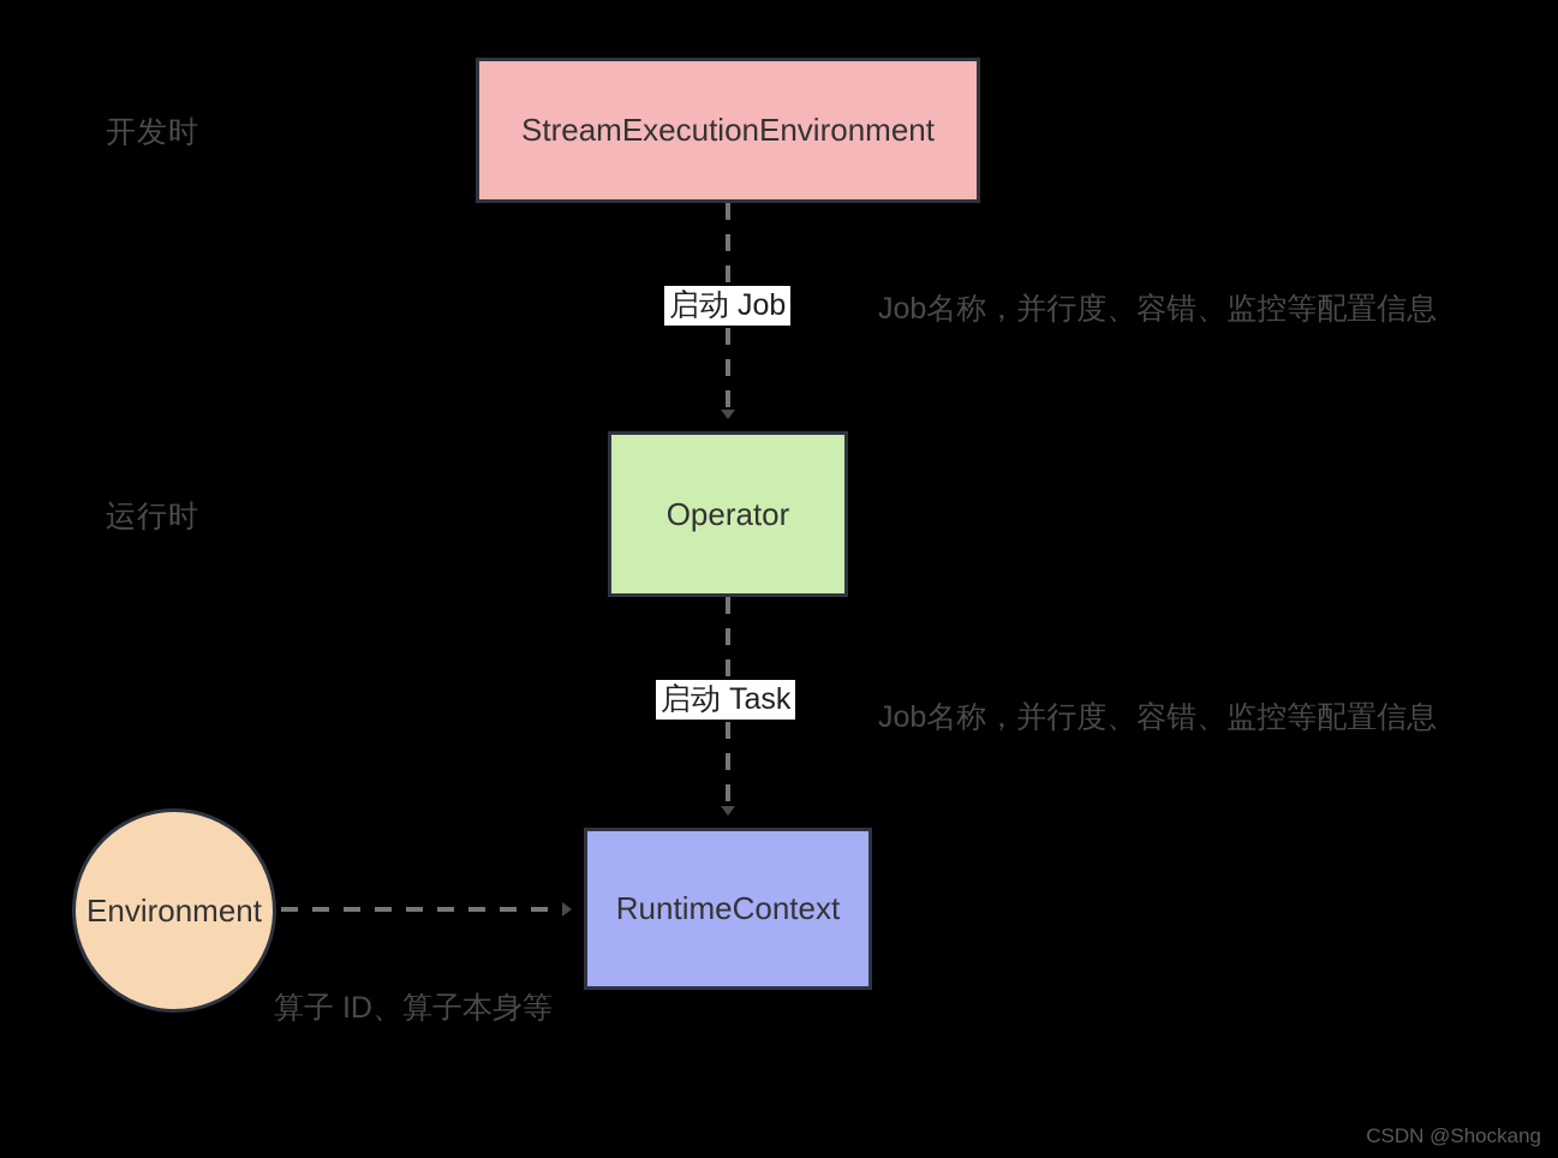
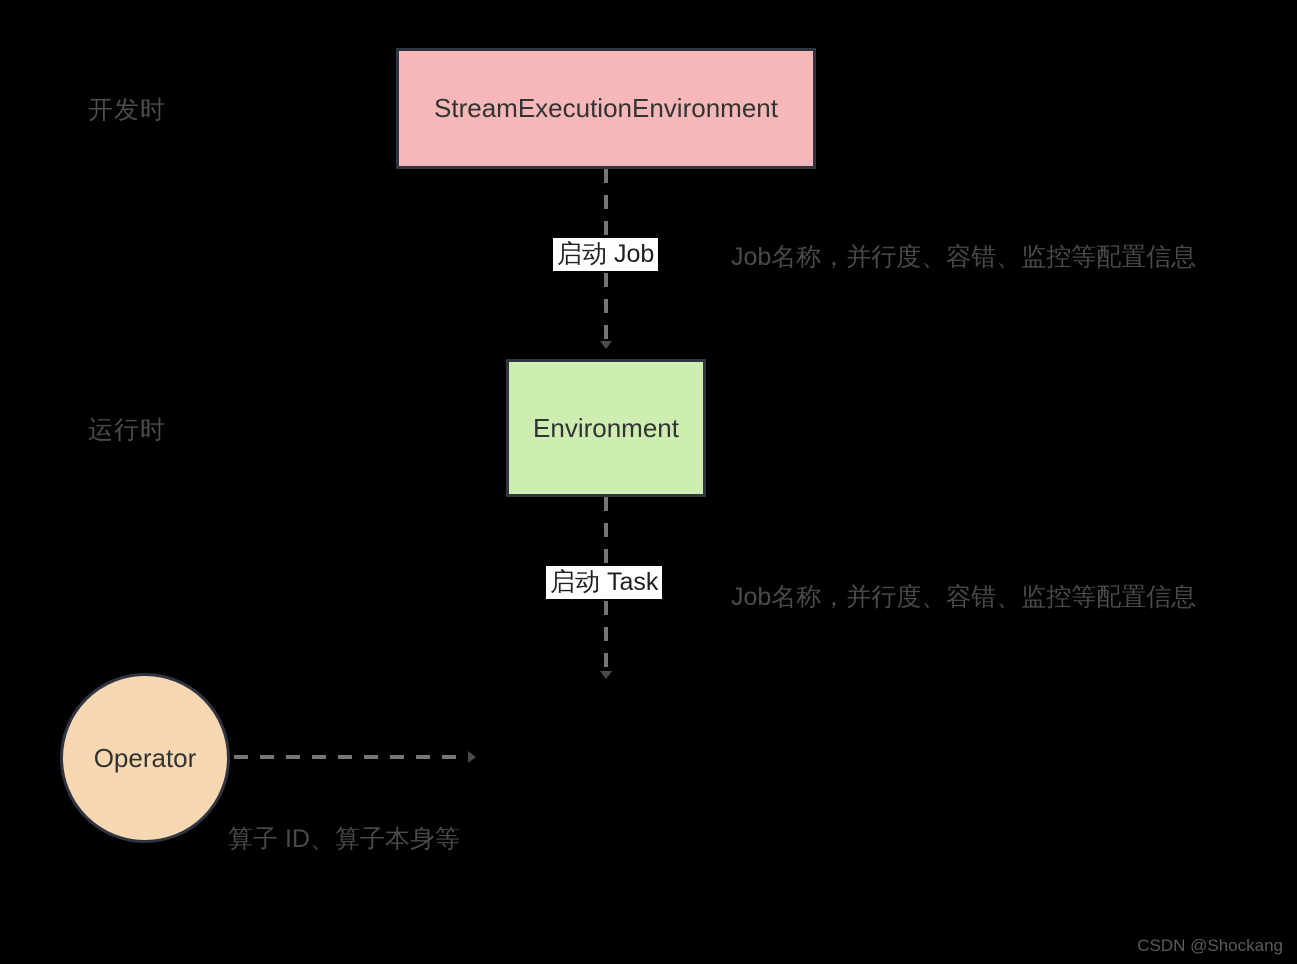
  开发时
  运行时
  StreamExecutionEnvironment
- Operator
+ Environment
- RuntimeContext
- Environment
+ Operator
  启动 Job
  启动 Task
  Job名称，并行度、容错、监控等配置信息
  Job名称，并行度、容错、监控等配置信息
  算子 ID、算子本身等
  CSDN @Shockang
